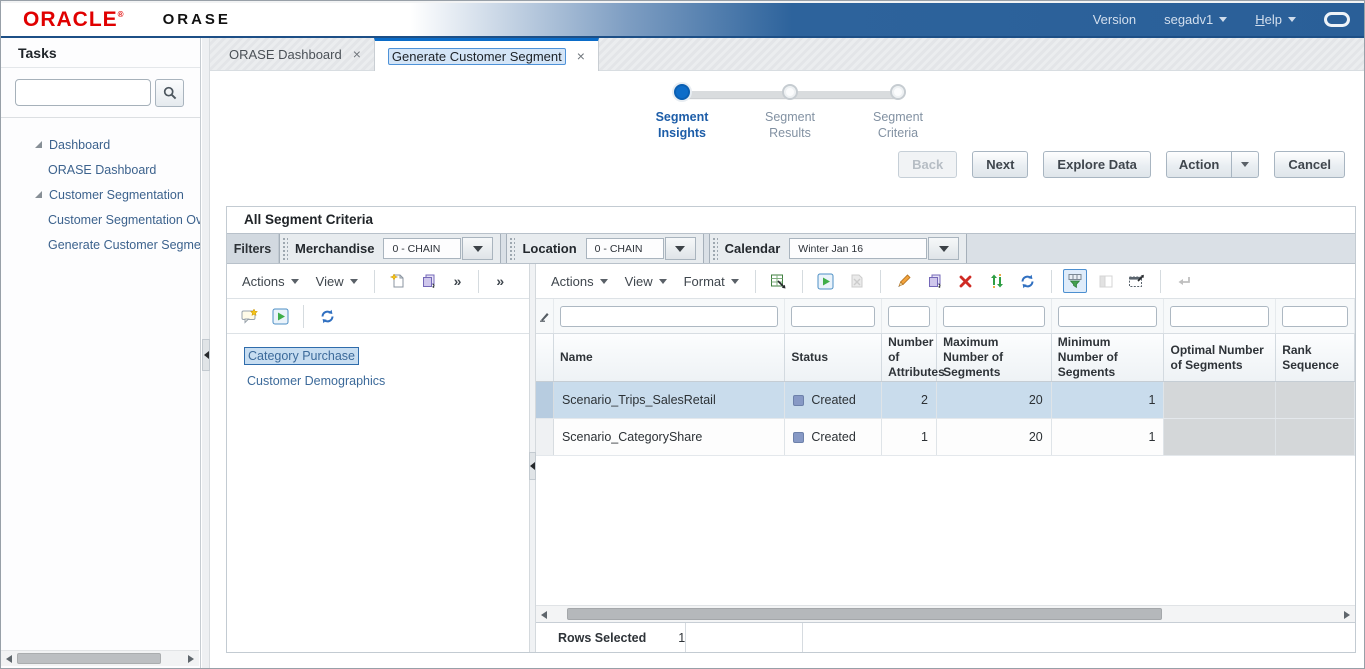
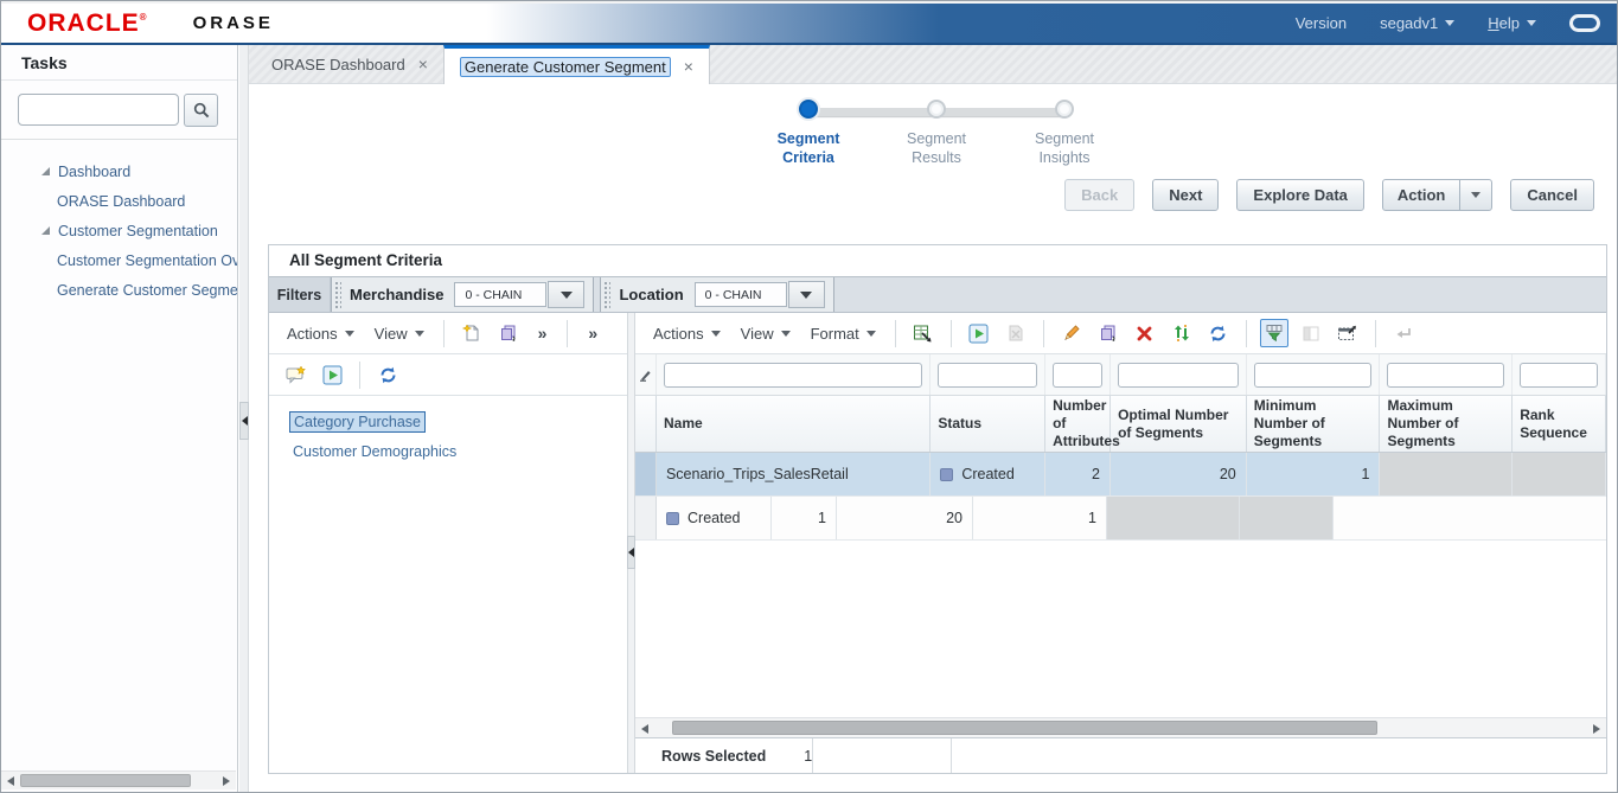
  ORACLE
  ®
  ORASE
  Version
  segadv1
  Help
  Tasks
  Dashboard
  ORASE Dashboard
  Customer Segmentation
  Customer Segmentation Ov
  Generate Customer Segme
  ORASE Dashboard
  ×
  Generate Customer Segment
  ×
- Segment Insights
+ Segment Criteria
  Segment Results
- Segment Criteria
+ Segment Insights
  Back
  Next
  Explore Data
  Action
  Cancel
  All Segment Criteria
  Filters
  Merchandise
  0 - CHAIN
  Location
  0 - CHAIN
- Calendar
- Winter Jan 16
  Actions
  View
  »
  »
  Category Purchase
  Customer Demographics
  Actions
  View
  Format
  Name
  Status
  Number of Attribute
- Maximum Number of Segments
+ Optimal Number of Segments
  Minimum Number of Segments
- Optimal Number of Segments
+ Maximum Number of Segments
  Rank Sequence
  Scenario_Trips_SalesRetail
  Created
  2
  20
  1
- Scenario_CategoryShare
  Created
  1
  20
  1
  Rows Selected
  1
